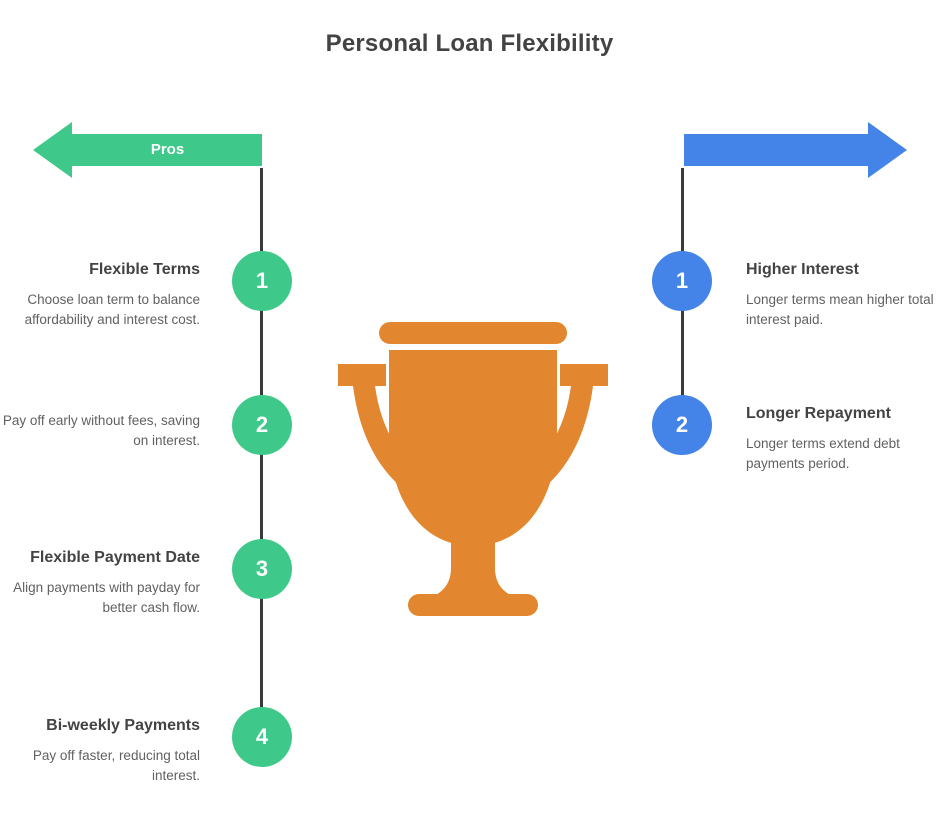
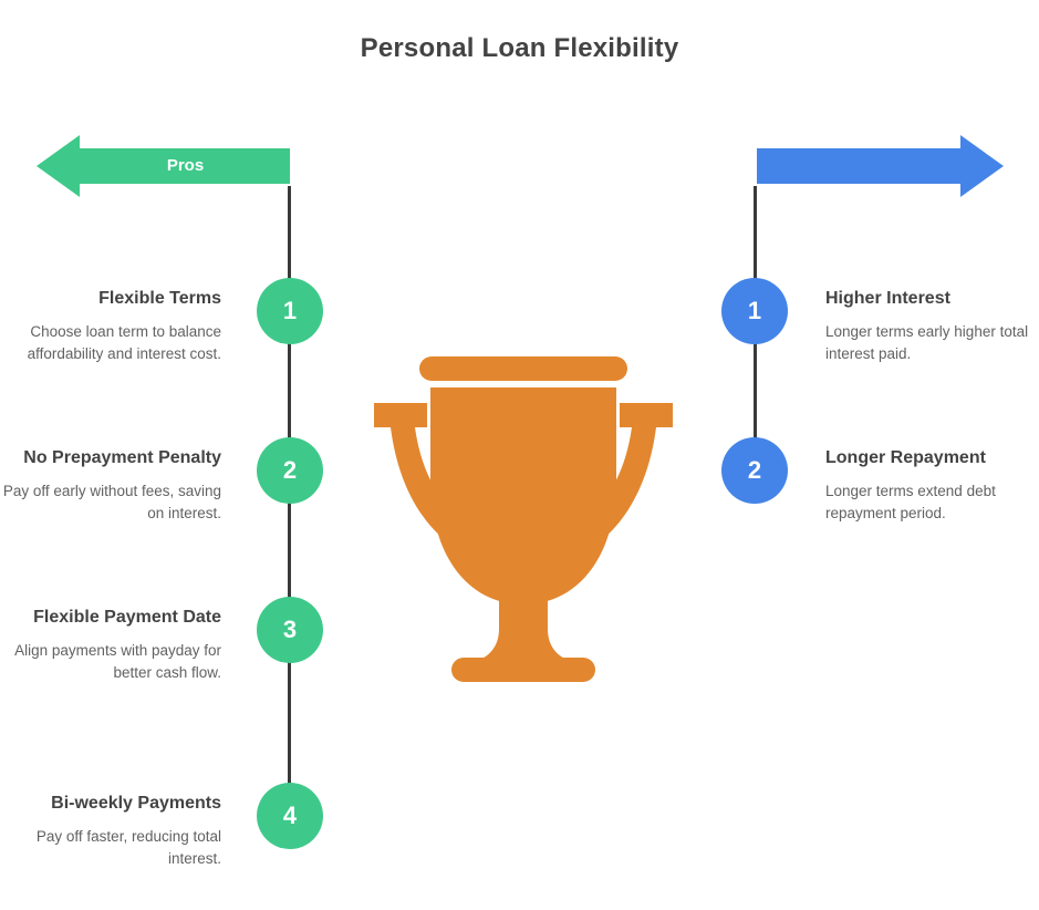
  Personal Loan Flexibility
  Pros
  1
  Flexible Terms
  Choose loan term to balance affordability and interest cost.
  2
+ No Prepayment Penalty
  Pay off early without fees, saving on interest.
  3
  Flexible Payment Date
  Align payments with payday for better cash flow.
  4
  Bi-weekly Payments
  Pay off faster, reducing total interest.
  1
  Higher Interest
- Longer terms mean higher total interest paid.
+ Longer terms early higher total interest paid.
  2
  Longer Repayment
- Longer terms extend debt payments period.
+ Longer terms extend debt repayment period.
